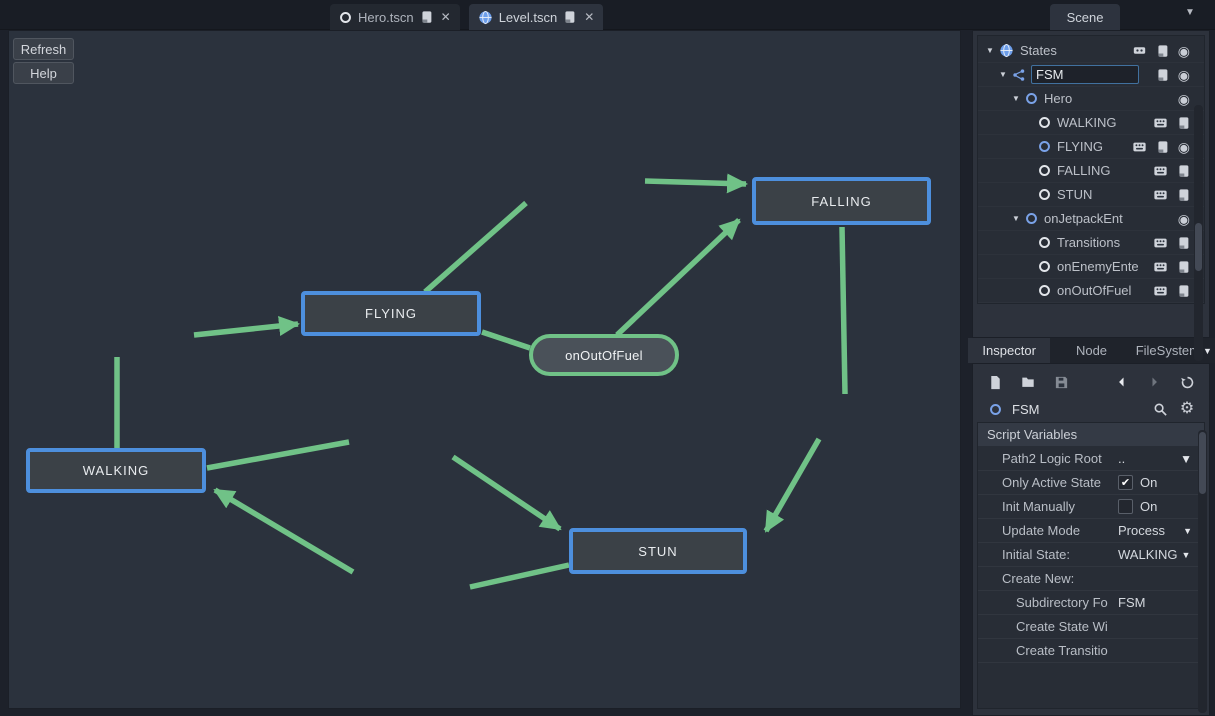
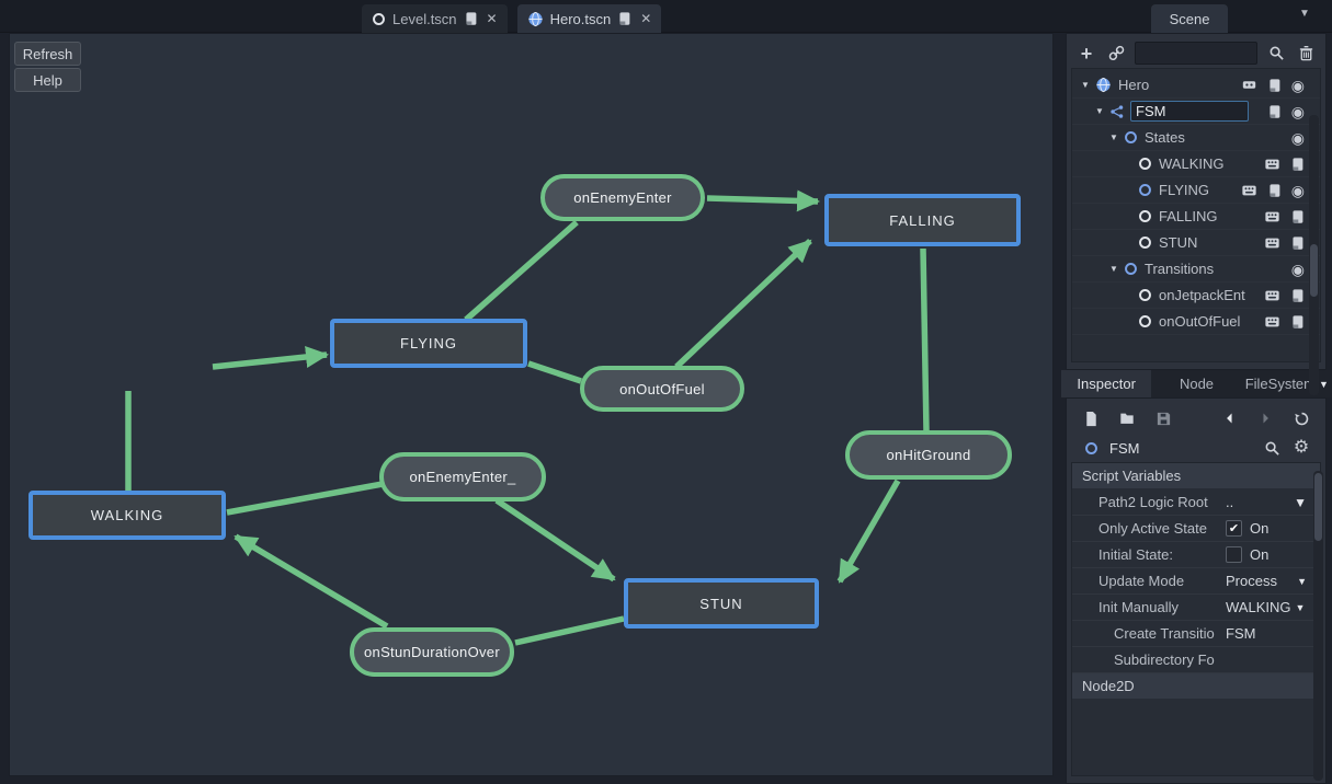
- Hero.tscn
+ Level.tscn
  ✕
- Level.tscn
+ Hero.tscn
  ✕
  Scene
  ▼
  Refresh
  Help
  FLYING
  FALLING
  WALKING
  STUN
+ onEnemyEnter
  onOutOfFuel
+ onHitGround
+ onEnemyEnter_
+ onStunDurationOver
+ +
  ▼
- States
+ Hero
  ◉
  ▼
  FSM
  ◉
  ▼
- Hero
+ States
  ◉
  WALKING
  FLYING
  ◉
  FALLING
  STUN
  ▼
- onJetpackEnt
+ Transitions
  ◉
- Transitions
+ onJetpackEnt
- onEnemyEnte
  onOutOfFuel
  Inspector
  Node
  FileSyste
  ▼
  FSM
  ⚙
  Script Variables
  Path2 Logic Root
  ..
  ▼
  Only Active State
  ✔
  On
- Init Manually
+ Initial State:
  On
  Update Mode
  Process
  ▼
- Initial State:
+ Init Manually
  WALKING
  ▼
- Create New:
- Subdirectory Fo
+ Create Transitio
  FSM
- Create State Wi
- Create Transitio
+ Subdirectory Fo
+ Node2D
